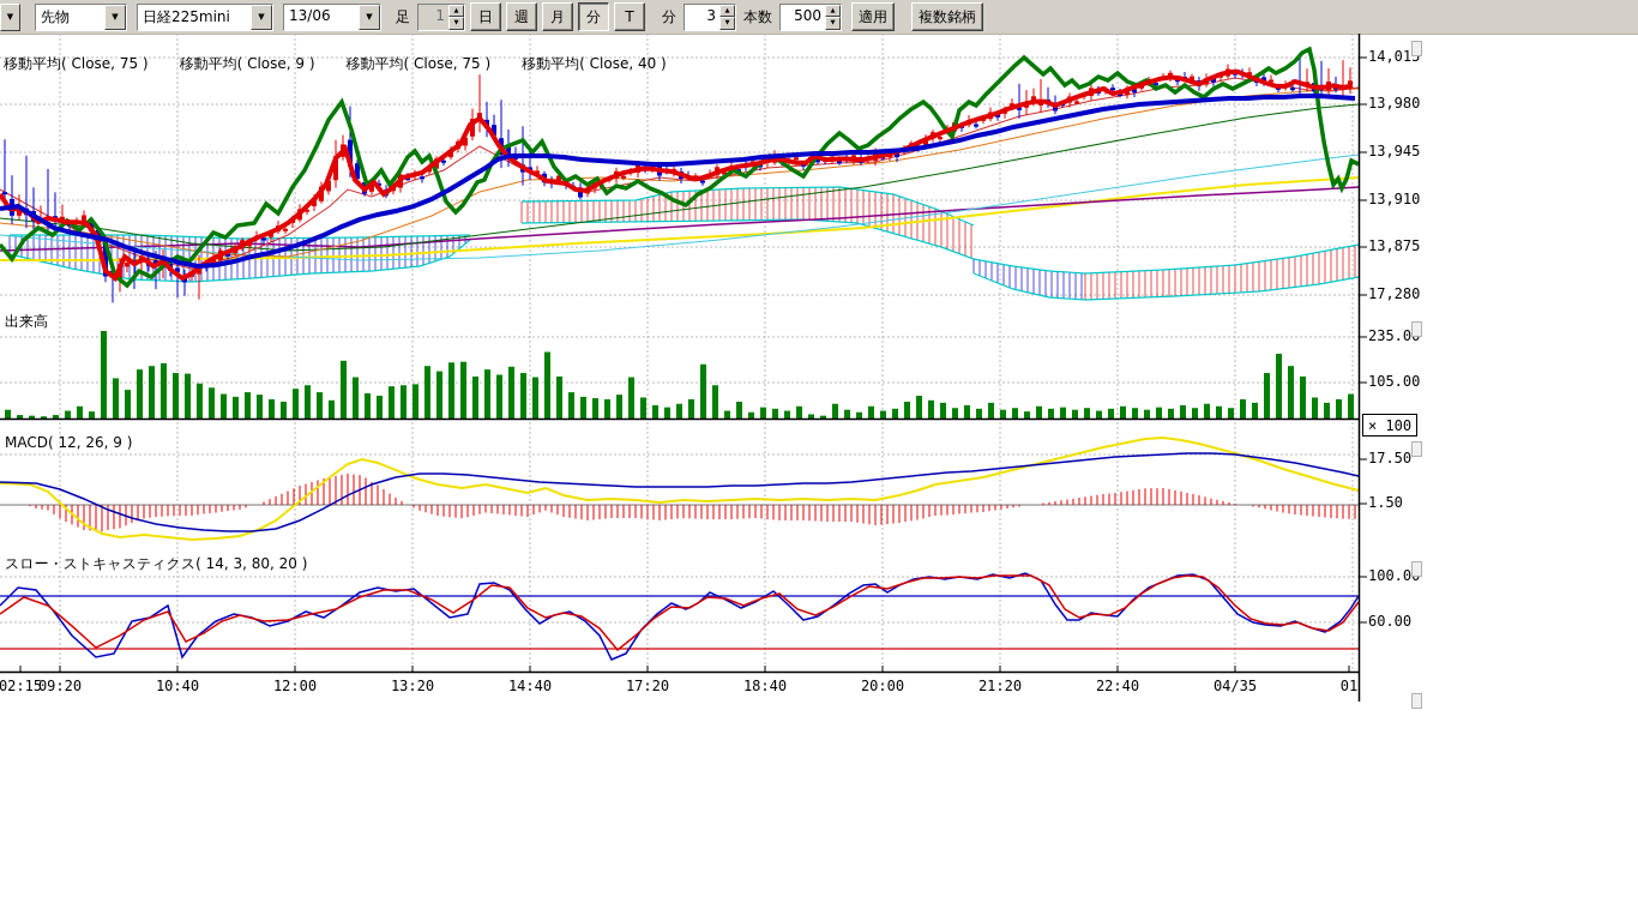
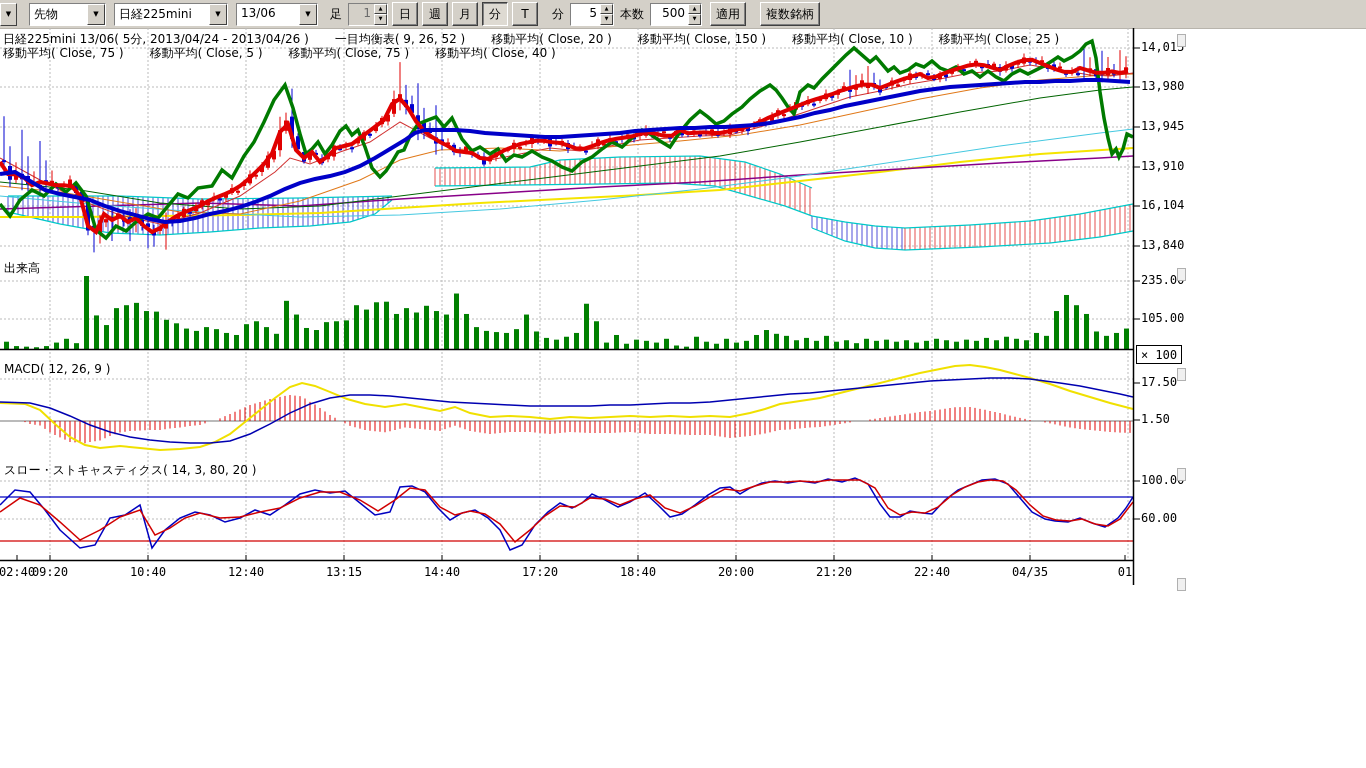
  ▼
  先物
  ▼
  日経225mini
  ▼
  13/06
  ▼
  足
  1
  日
  週
  月
  分
  T
  分
- 3
+ 5
  本数
  500
  適用
  複数銘柄
+ 日経225mini 13/06( 5分, 2013/04/24 - 2013/04/26 )
+ 一目均衡表( 9, 26, 52 )
+ 移動平均( Close, 20 )
+ 移動平均( Close, 150 )
+ 移動平均( Close, 10 )
+ 移動平均( Close, 25 )
  移動平均( Close, 75 )
- 移動平均( Close, 9 )
+ 移動平均( Close, 5 )
  移動平均( Close, 75 )
  移動平均( Close, 40 )
  出来高
  MACD( 12, 26, 9 )
  スロー・ストキャスティクス( 14, 3, 80, 20 )
  × 100
  14,015
  13,980
  13,945
  13,910
- 13,875
+ 16,104
- 17,280
+ 13,840
  235.0
  105.00
  17.50
  1.50
  100.0
  60.00
- 02:15
+ 02:40
  09:20
  10:40
- 12:00
+ 12:40
- 13:20
+ 13:15
  14:40
  17:20
  18:40
  20:00
  21:20
  22:40
  04/35
  01
